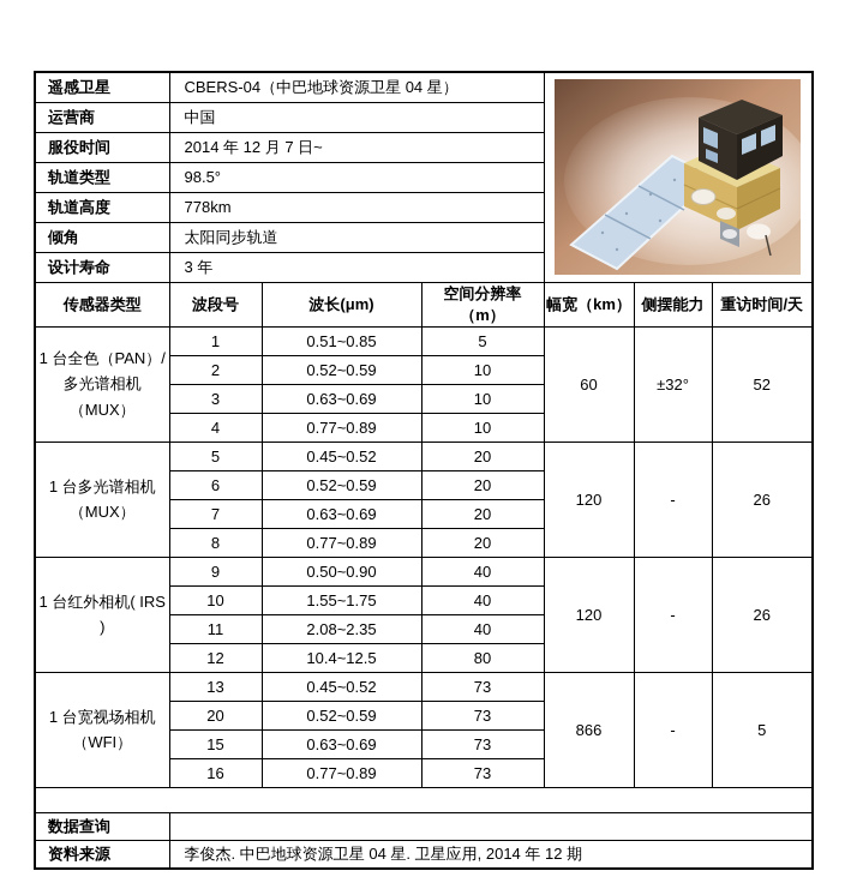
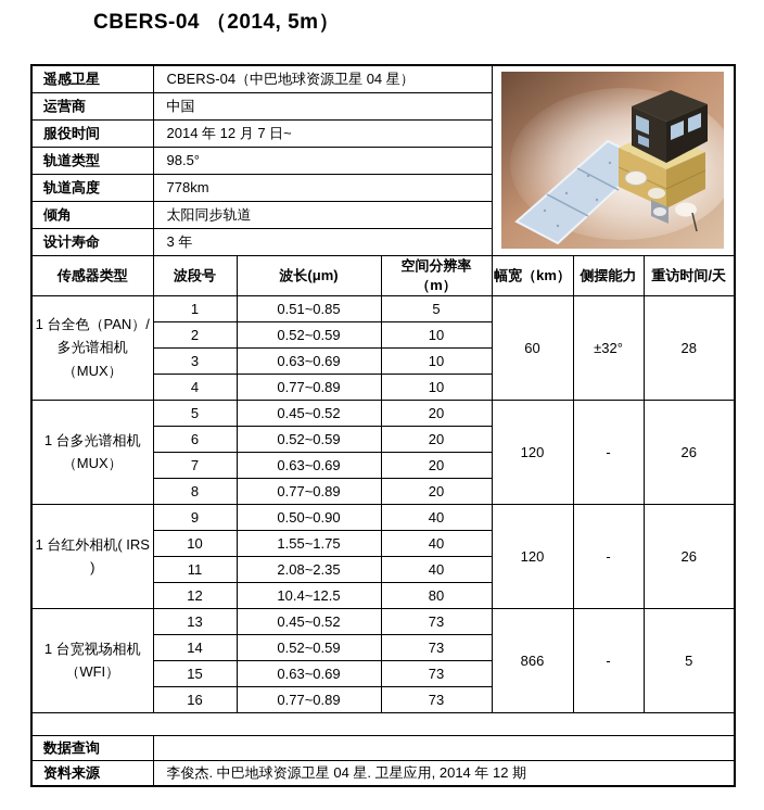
+ CBERS-04 （2014, 5m）
  遥感卫星	CBERS-04（中巴地球资源卫星 04 星）
  运营商	中国
  服役时间	2014 年 12 月 7 日~
  轨道类型	98.5°
  轨道高度	778km
  倾角	太阳同步轨道
  设计寿命	3 年
  传感器类型	波段号	波长(μm)	空间分辨率（m）	幅宽（km）	侧摆能力	重访时间/天
- 1 台全色（PAN）/ 多光谱相机 （MUX）	1	0.51~0.85	5	60	±32°	52
+ 1 台全色（PAN）/ 多光谱相机 （MUX）	1	0.51~0.85	5	60	±32°	28
  2	0.52~0.59	10
  3	0.63~0.69	10
  4	0.77~0.89	10
  1 台多光谱相机 （MUX）	5	0.45~0.52	20	120	-	26
  6	0.52~0.59	20
  7	0.63~0.69	20
  8	0.77~0.89	20
  1 台红外相机( IRS )	9	0.50~0.90	40	120	-	26
  10	1.55~1.75	40
  11	2.08~2.35	40
  12	10.4~12.5	80
  1 台宽视场相机 （WFI）	13	0.45~0.52	73	866	-	5
- 20	0.52~0.59	73
+ 14	0.52~0.59	73
  15	0.63~0.69	73
  16	0.77~0.89	73
  数据查询
  资料来源	李俊杰. 中巴地球资源卫星 04 星. 卫星应用, 2014 年 12 期
